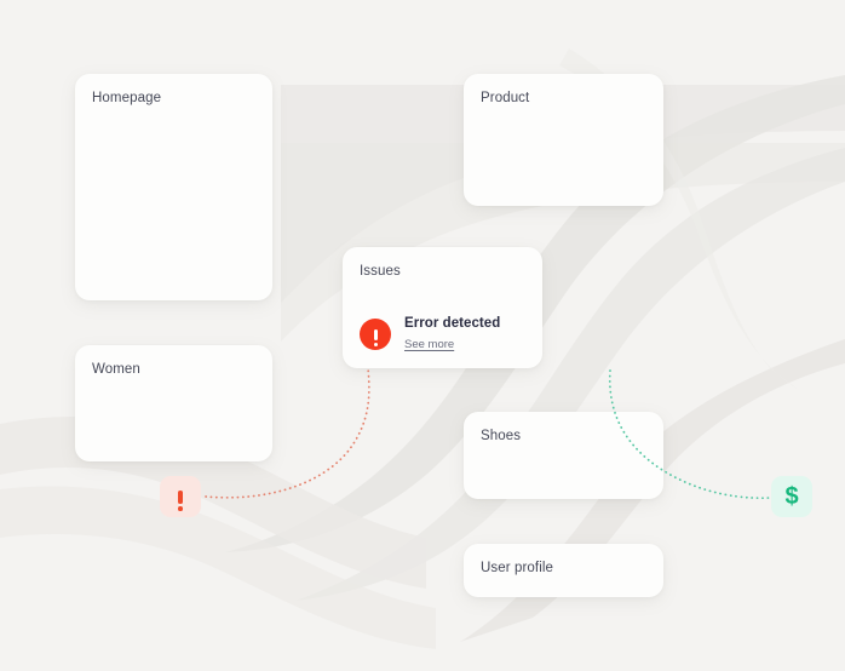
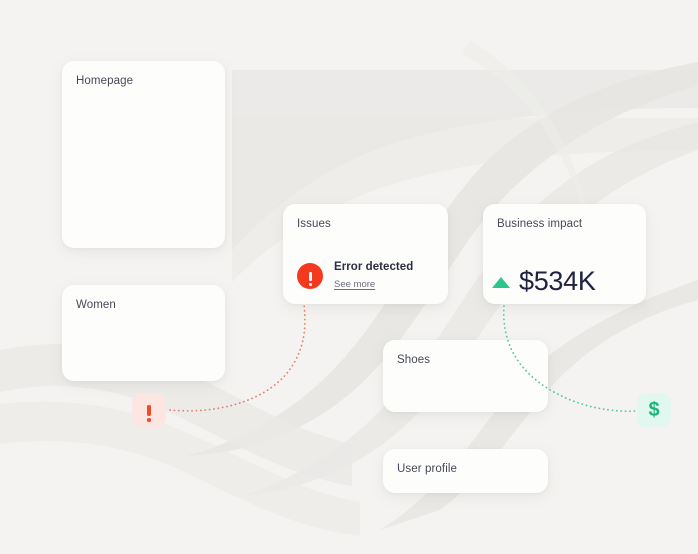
  Homepage
- Product
  Women
  Issues
  Error detected
  See more
+ Business impact
+ $534K
  Shoes
  User profile
  $
